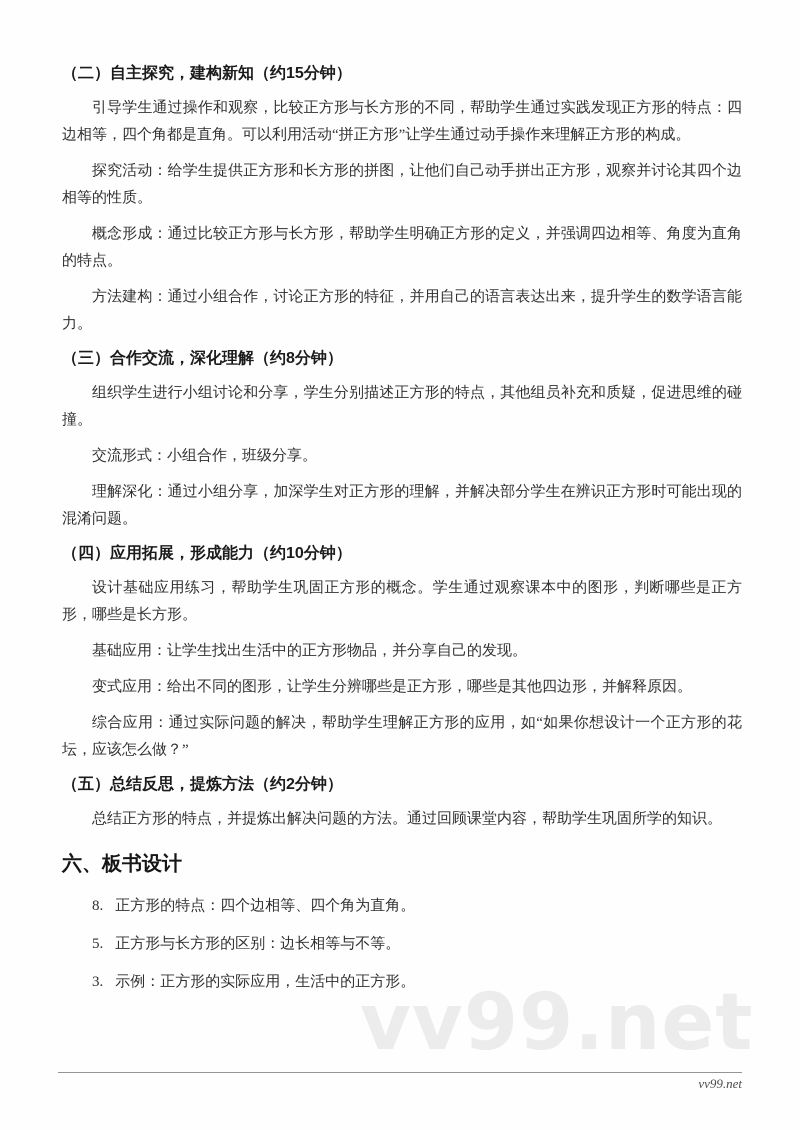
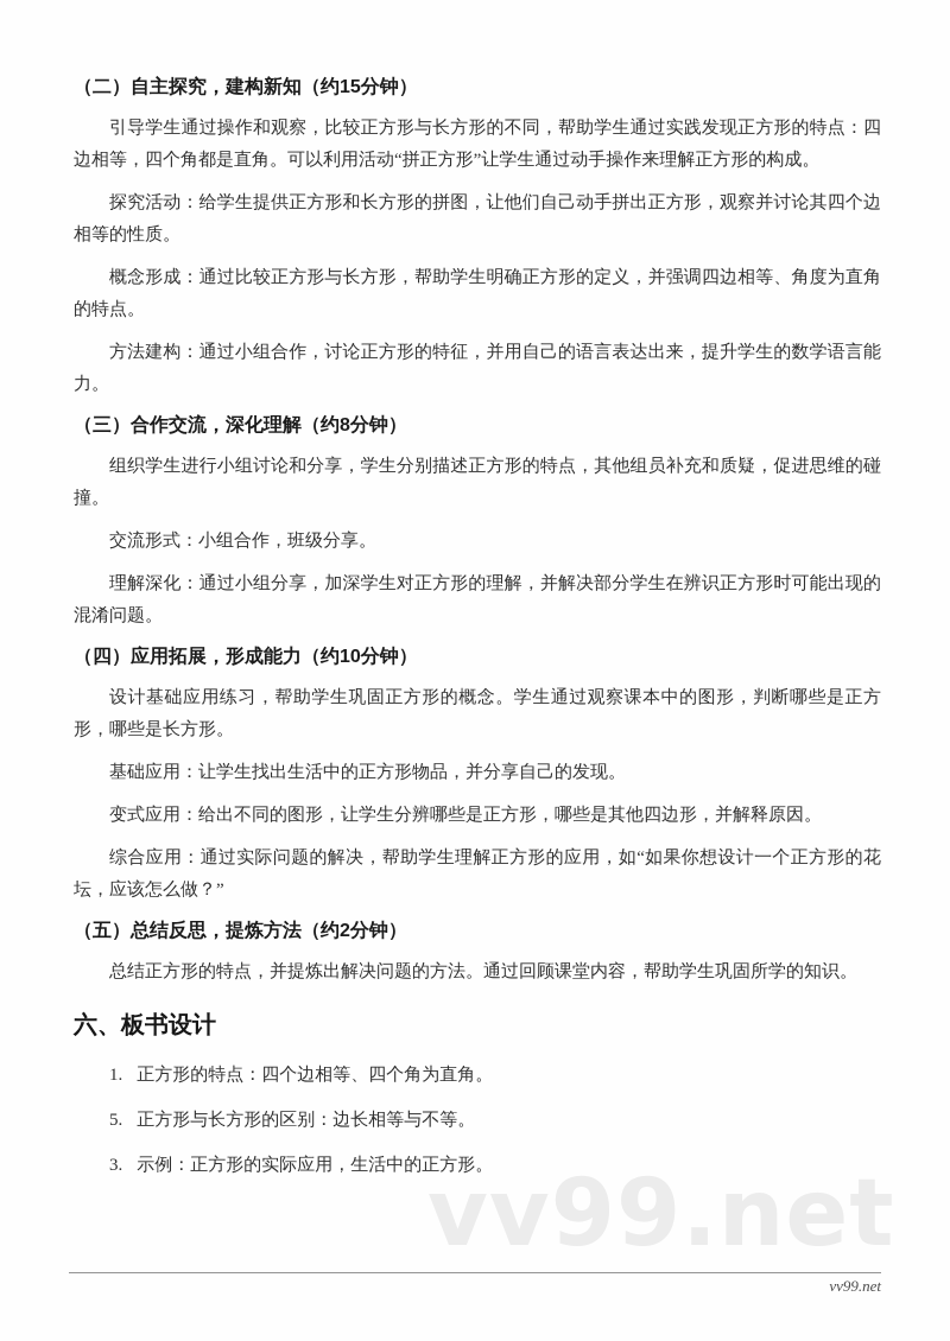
  vv99.net
  （二）自主探究，建构新知（约15分钟）
  引导学生通过操作和观察，比较正方形与长方形的不同，帮助学生通过实践发现正方形的特点：四边相等，四个角都是直角。可以利用活动“拼正方形”让学生通过动手操作来理解正方形的构成。
  探究活动：给学生提供正方形和长方形的拼图，让他们自己动手拼出正方形，观察并讨论其四个边相等的性质。
  概念形成：通过比较正方形与长方形，帮助学生明确正方形的定义，并强调四边相等、角度为直角的特点。
  方法建构：通过小组合作，讨论正方形的特征，并用自己的语言表达出来，提升学生的数学语言能力。
  （三）合作交流，深化理解（约8分钟）
  组织学生进行小组讨论和分享，学生分别描述正方形的特点，其他组员补充和质疑，促进思维的碰撞。
  交流形式：小组合作，班级分享。
  理解深化：通过小组分享，加深学生对正方形的理解，并解决部分学生在辨识正方形时可能出现的混淆问题。
  （四）应用拓展，形成能力（约10分钟）
  设计基础应用练习，帮助学生巩固正方形的概念。学生通过观察课本中的图形，判断哪些是正方形，哪些是长方形。
  基础应用：让学生找出生活中的正方形物品，并分享自己的发现。
  变式应用：给出不同的图形，让学生分辨哪些是正方形，哪些是其他四边形，并解释原因。
  综合应用：通过实际问题的解决，帮助学生理解正方形的应用，如“如果你想设计一个正方形的花坛，应该怎么做？”
  （五）总结反思，提炼方法（约2分钟）
  总结正方形的特点，并提炼出解决问题的方法。通过回顾课堂内容，帮助学生巩固所学的知识。
  六、板书设计
- 8. 正方形的特点：四个边相等、四个角为直角。
+ 1. 正方形的特点：四个边相等、四个角为直角。
  5. 正方形与长方形的区别：边长相等与不等。
  3. 示例：正方形的实际应用，生活中的正方形。
  vv99.net
